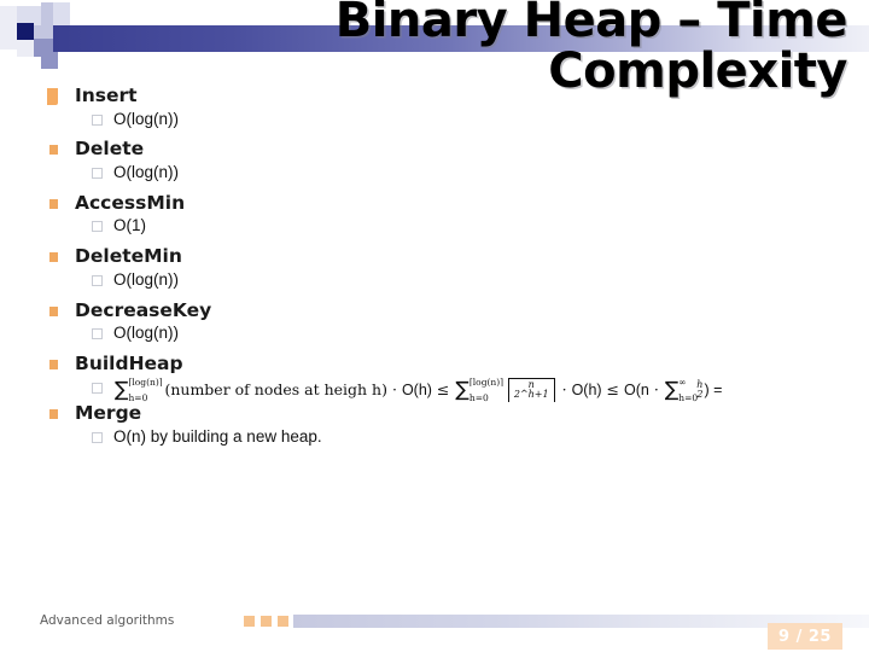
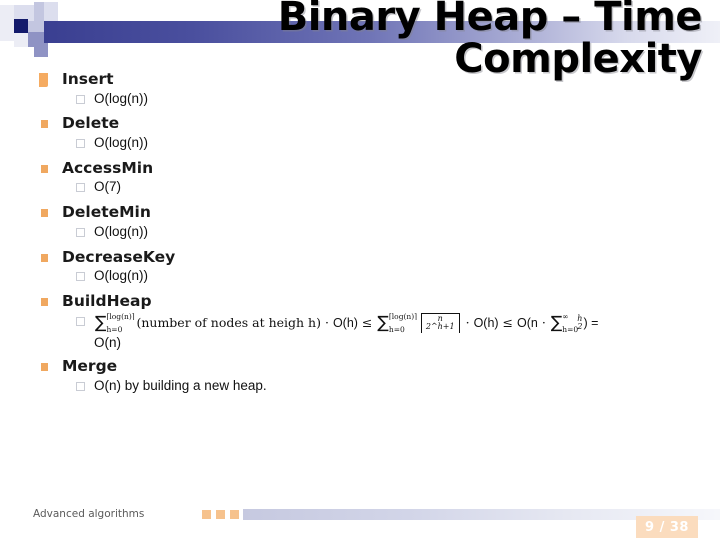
  Binary Heap – Time
  Complexity
  Insert
  O(log(n))
  Delete
  O(log(n))
  AccessMin
- O(1)
+ O(7)
  DeleteMin
  O(log(n))
  DecreaseKey
  O(log(n))
  BuildHeap
  ∑
  ⌈log(n)⌉
  h=0
  (number of nodes at heigh h) · O(h) ≤ ∑
  ⌈log(n)⌉
  h=0
  n
  2^h+1
  · O(h) ≤ O(n · ∑
  ∞
  h=0
  h
  2
  ) =
+ O(n)
  Merge
  O(n) by building a new heap.
  Advanced algorithms
- 9 / 25
+ 9 / 38
